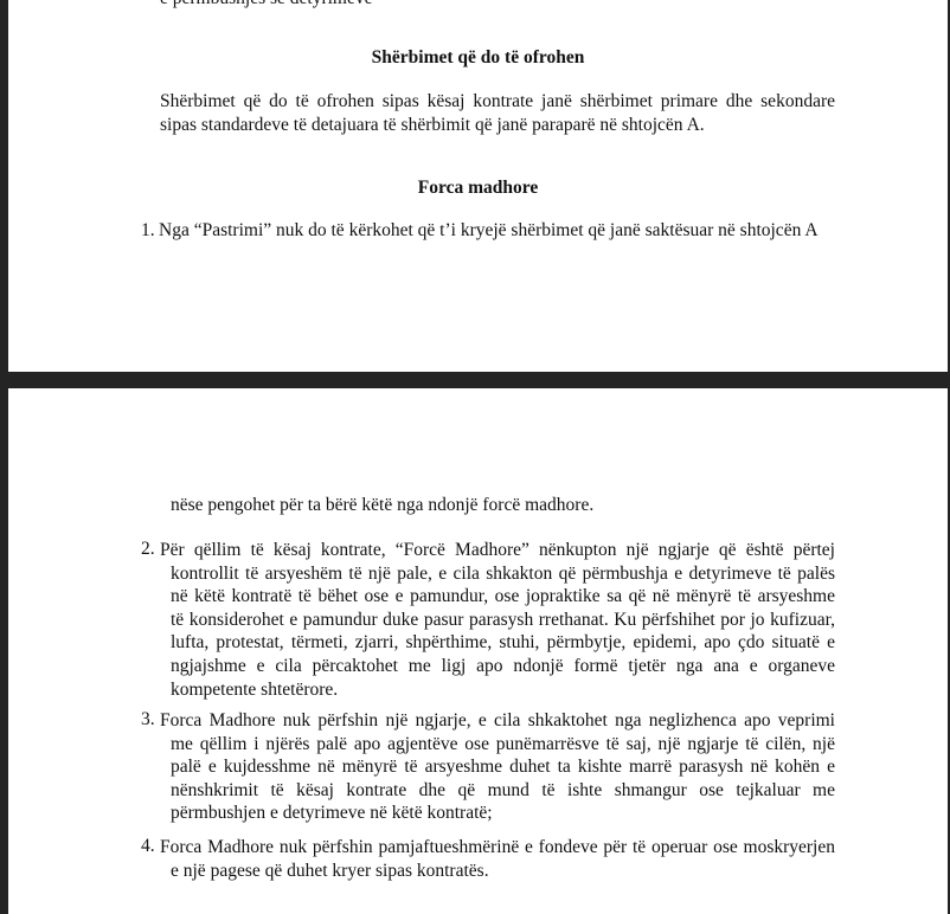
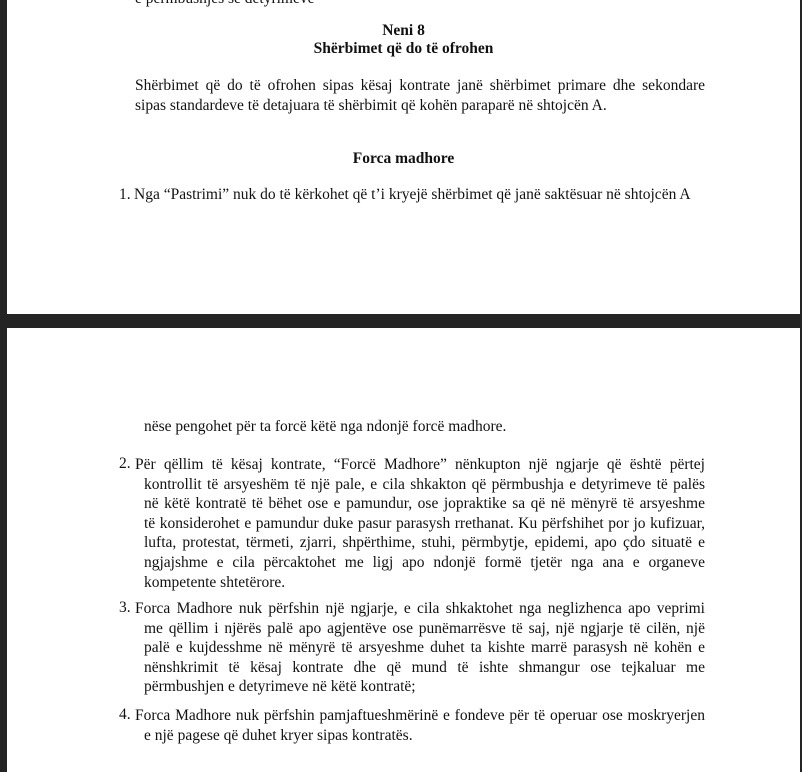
+ Neni 8
  Shërbimet që do të ofrohen
  Shërbimet që do të ofrohen sipas kësaj kontrate janë shërbimet primare dhe sekondare
- sipas standardeve të detajuara të shërbimit që janë paraparë në shtojcën A.
+ sipas standardeve të detajuara të shërbimit që kohën paraparë në shtojcën A.
  Forca madhore
  1.
  Nga “Pastrimi” nuk do të kërkohet që t’i kryejë shërbimet që janë saktësuar në shtojcën A
- nëse pengohet për ta bërë këtë nga ndonjë forcë madhore.
+ nëse pengohet për ta forcë këtë nga ndonjë forcë madhore.
  2.
  Për qëllim të kësaj kontrate, “Forcë Madhore” nënkupton një ngjarje që është përtej
  kontrollit të arsyeshëm të një pale, e cila shkakton që përmbushja e detyrimeve të palës
  në këtë kontratë të bëhet ose e pamundur, ose jopraktike sa që në mënyrë të arsyeshme
  të konsiderohet e pamundur duke pasur parasysh rrethanat. Ku përfshihet por jo kufizuar,
  lufta, protestat, tërmeti, zjarri, shpërthime, stuhi, përmbytje, epidemi, apo çdo situatë e
  ngjajshme e cila përcaktohet me ligj apo ndonjë formë tjetër nga ana e organeve
  kompetente shtetërore.
  3.
  Forca Madhore nuk përfshin një ngjarje, e cila shkaktohet nga neglizhenca apo veprimi
  me qëllim i njërës palë apo agjentëve ose punëmarrësve të saj, një ngjarje të cilën, një
  palë e kujdesshme në mënyrë të arsyeshme duhet ta kishte marrë parasysh në kohën e
  nënshkrimit të kësaj kontrate dhe që mund të ishte shmangur ose tejkaluar me
  përmbushjen e detyrimeve në këtë kontratë;
  4.
  Forca Madhore nuk përfshin pamjaftueshmërinë e fondeve për të operuar ose moskryerjen
  e një pagese që duhet kryer sipas kontratës.
